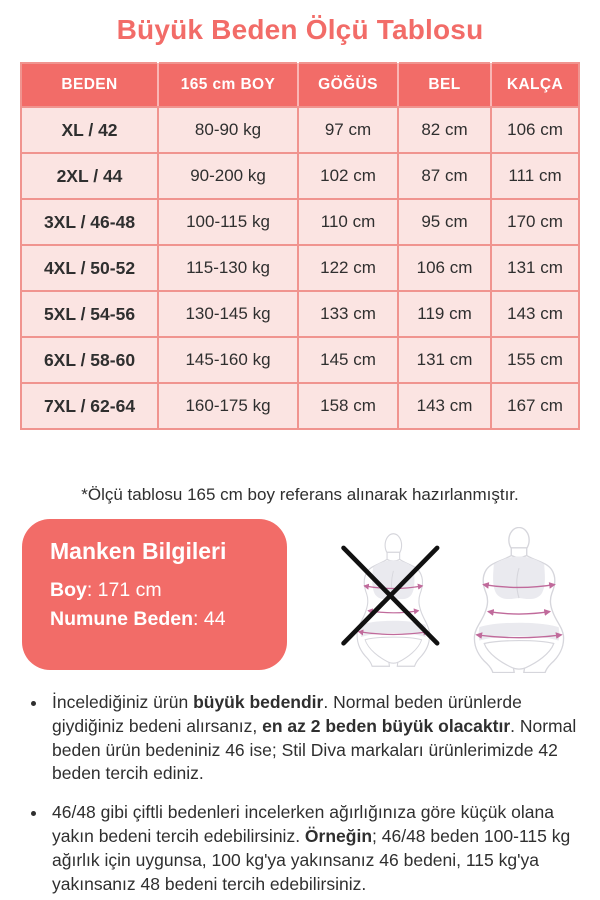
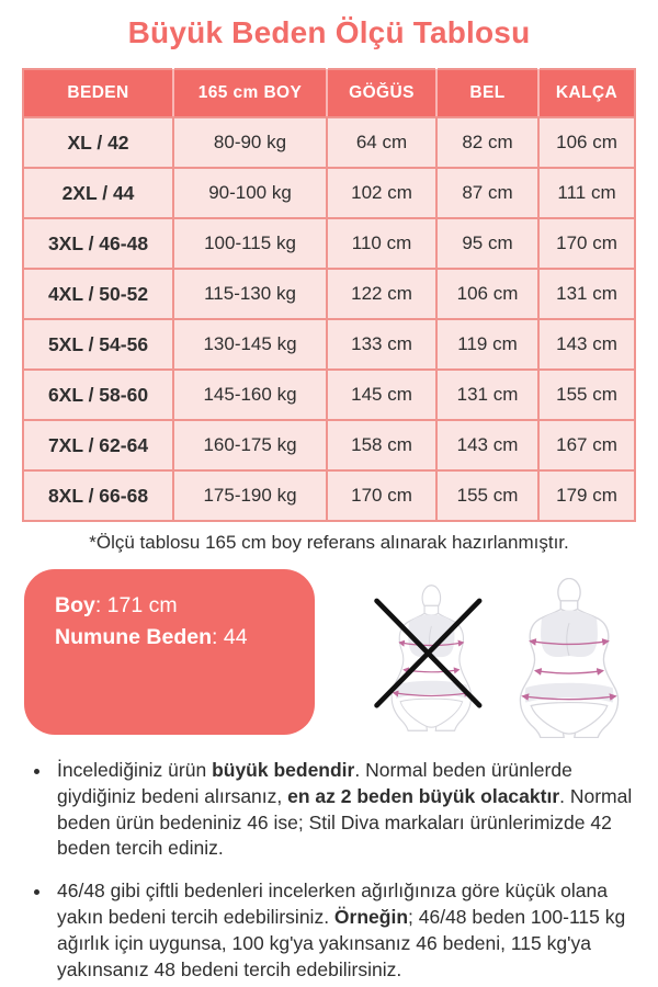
  Büyük Beden Ölçü Tablosu
  BEDEN	165 cm BOY	GÖĞÜS	BEL	KALÇA
- XL / 42	80-90 kg	97 cm	82 cm	106 cm
+ XL / 42	80-90 kg	64 cm	82 cm	106 cm
- 2XL / 44	90-200 kg	102 cm	87 cm	111 cm
+ 2XL / 44	90-100 kg	102 cm	87 cm	111 cm
  3XL / 46-48	100-115 kg	110 cm	95 cm	170 cm
  4XL / 50-52	115-130 kg	122 cm	106 cm	131 cm
  5XL / 54-56	130-145 kg	133 cm	119 cm	143 cm
  6XL / 58-60	145-160 kg	145 cm	131 cm	155 cm
  7XL / 62-64	160-175 kg	158 cm	143 cm	167 cm
+ 8XL / 66-68	175-190 kg	170 cm	155 cm	179 cm
  *Ölçü tablosu 165 cm boy referans alınarak hazırlanmıştır.
- Manken Bilgileri
  Boy: 171 cm
  Numune Beden: 44
  İncelediğiniz ürün büyük bedendir. Normal beden ürünlerde giydiğiniz bedeni alırsanız, en az 2 beden büyük olacaktır. Normal beden ürün bedeniniz 46 ise; Stil Diva markaları ürünlerimizde 42 beden tercih ediniz.
  46/48 gibi çiftli bedenleri incelerken ağırlığınıza göre küçük olana yakın bedeni tercih edebilirsiniz. Örneğin; 46/48 beden 100-115 kg ağırlık için uygunsa, 100 kg'ya yakınsanız 46 bedeni, 115 kg'ya yakınsanız 48 bedeni tercih edebilirsiniz.
